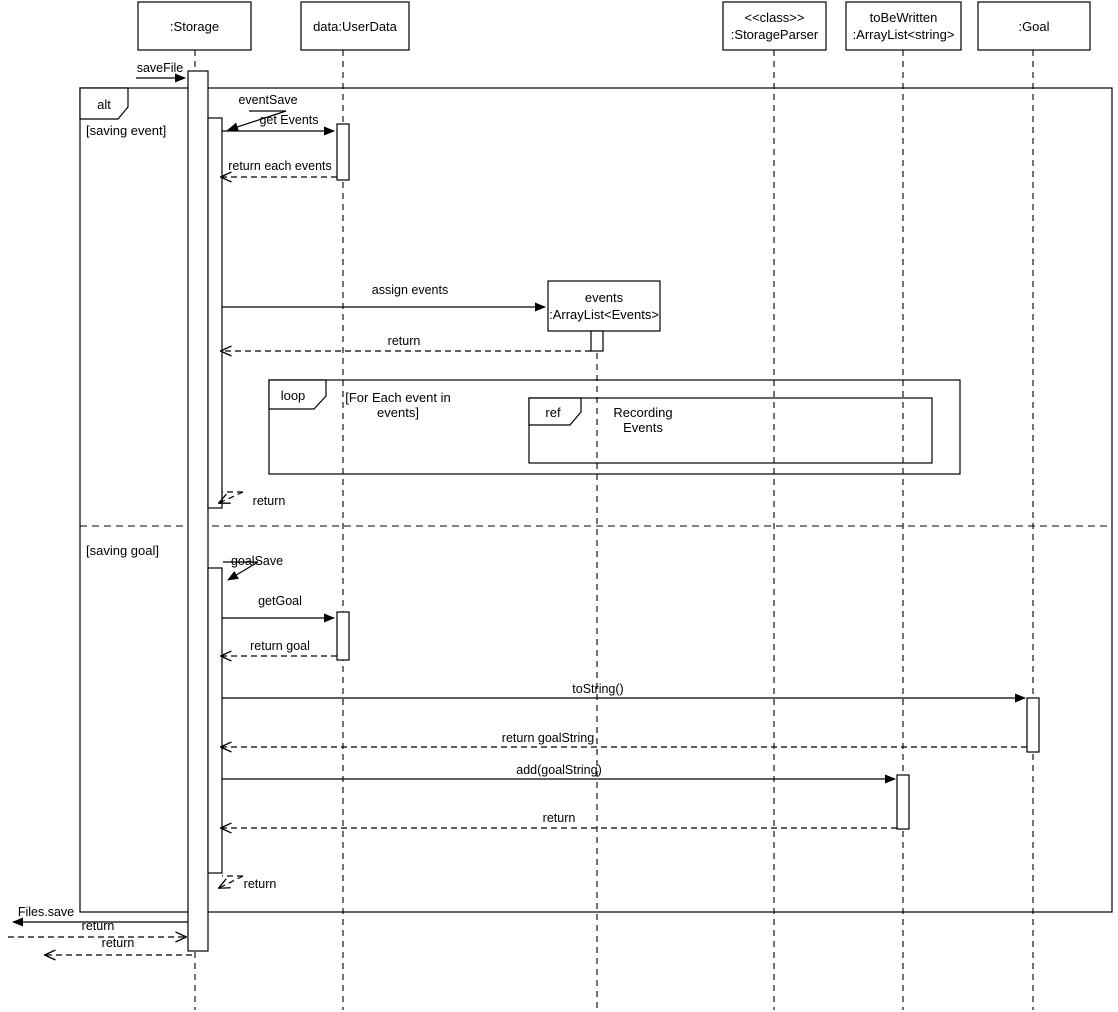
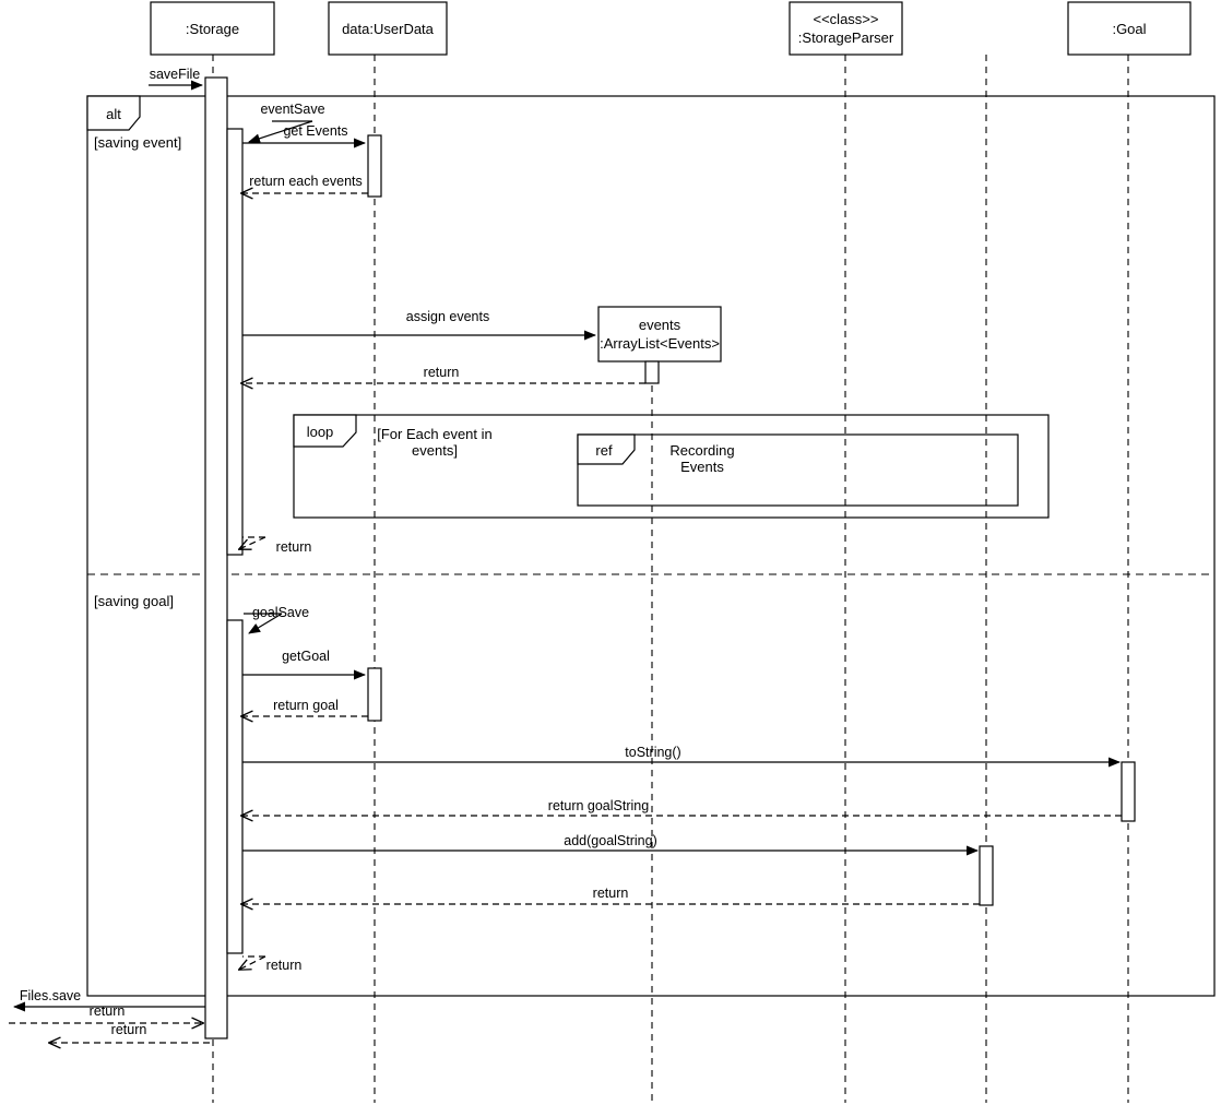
  :Storage
  data:UserData
  <<class>>
  :StorageParser
- toBeWritten
- :ArrayList<string>
  :Goal
  alt
  [saving event]
  [saving goal]
  loop
  [For Each event in
  events]
  ref
  Recording
  Events
  events
  :ArrayList<Events>
  saveFile
  eventSave
  get Events
  return each events
  assign events
  return
  return
  goalSave
  getGoal
  return goal
  toString()
  return goalString
  add(goalString)
  return
  return
  Files.save
  return
  return
